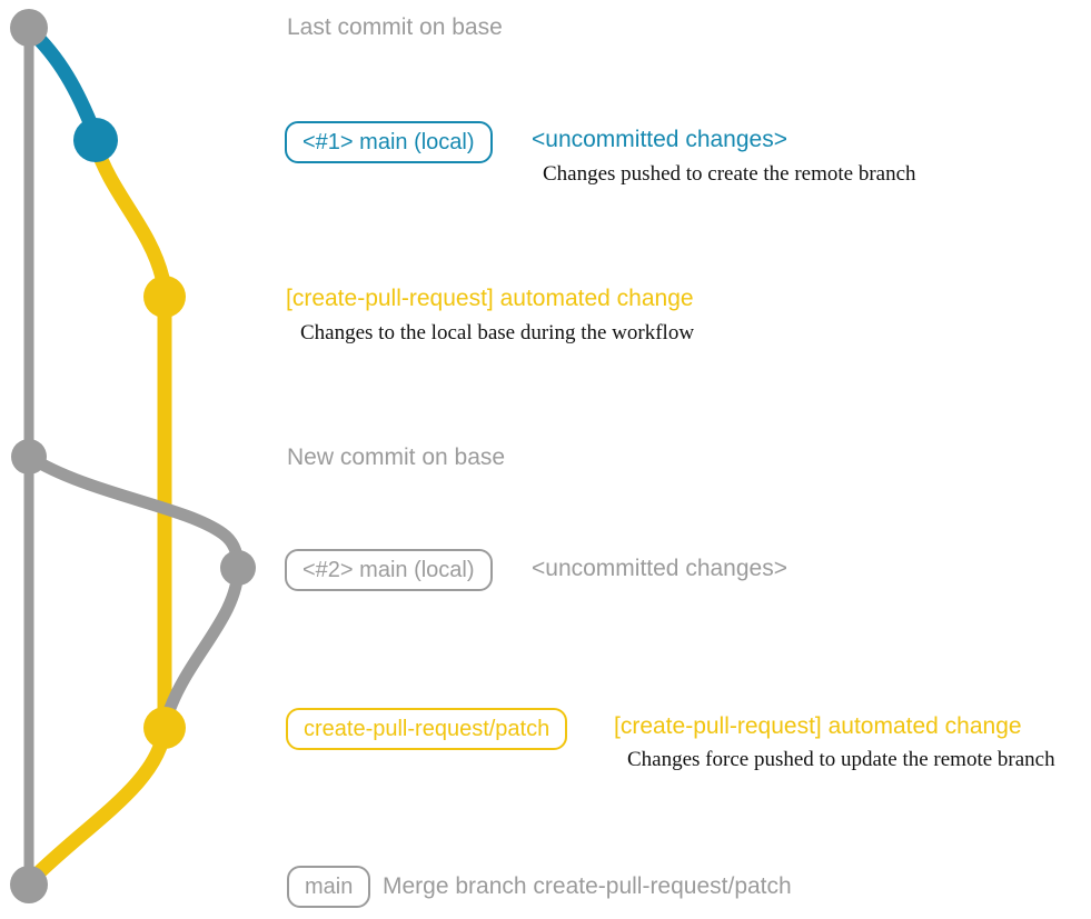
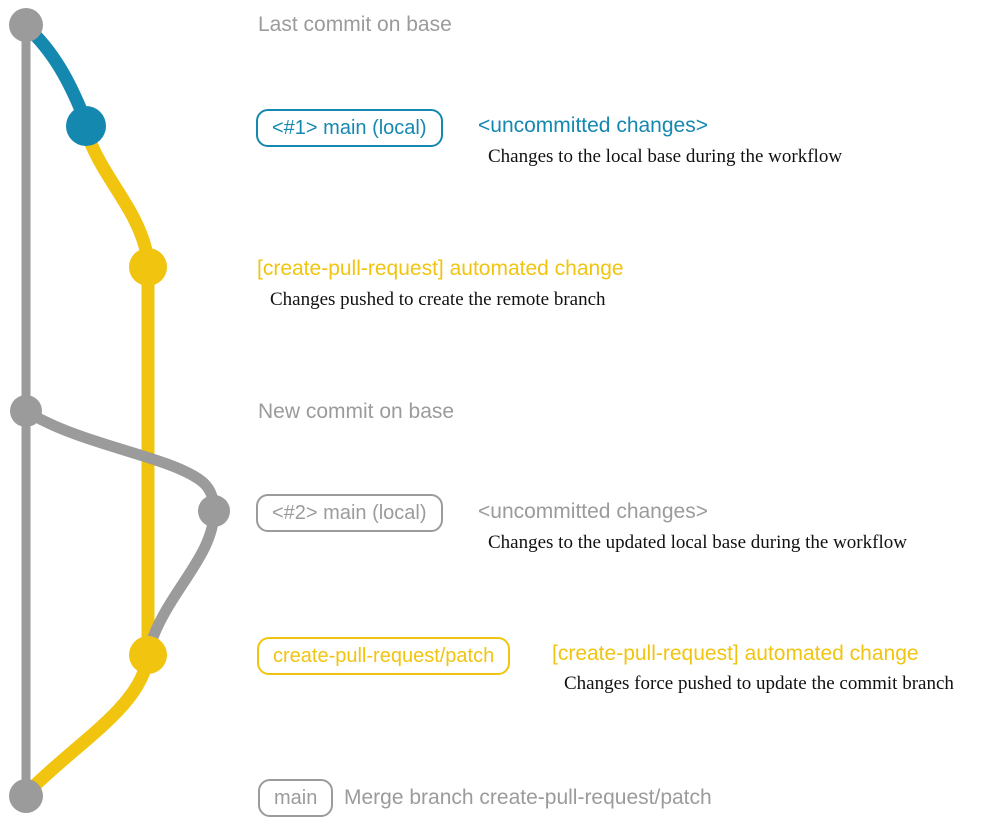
  Last commit on base
  <#1> main (local)
  <uncommitted changes>
- Changes pushed to create the remote branch
+ Changes to the local base during the workflow
  [create-pull-request] automated change
- Changes to the local base during the workflow
+ Changes pushed to create the remote branch
  New commit on base
  <#2> main (local)
  <uncommitted changes>
+ Changes to the updated local base during the workflow
  create-pull-request/patch
  [create-pull-request] automated change
- Changes force pushed to update the remote branch
+ Changes force pushed to update the commit branch
  main
  Merge branch create-pull-request/patch
